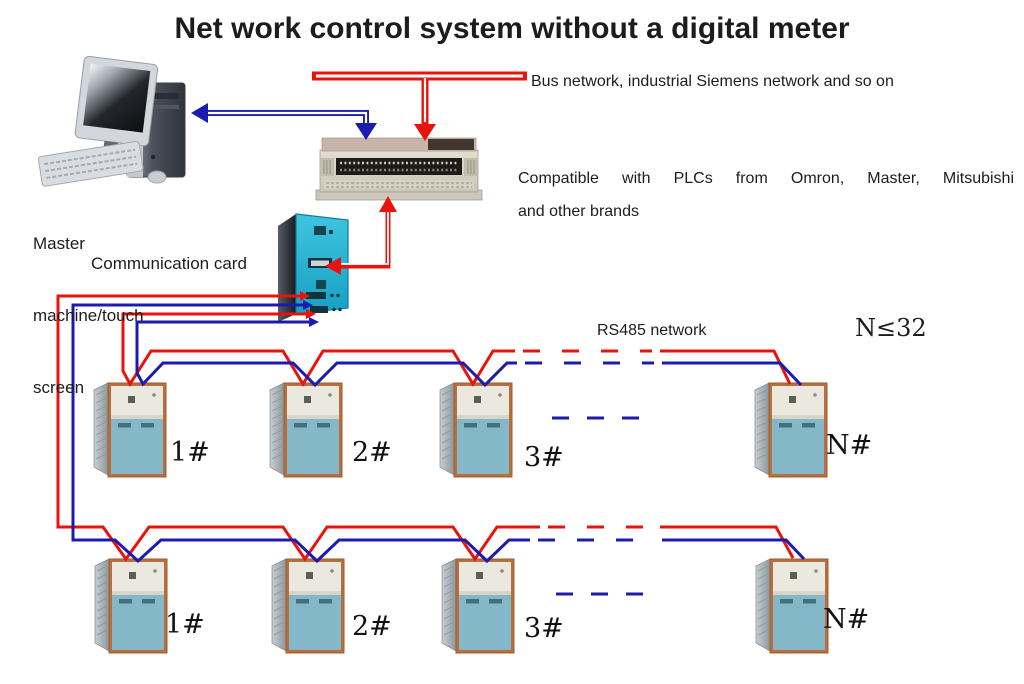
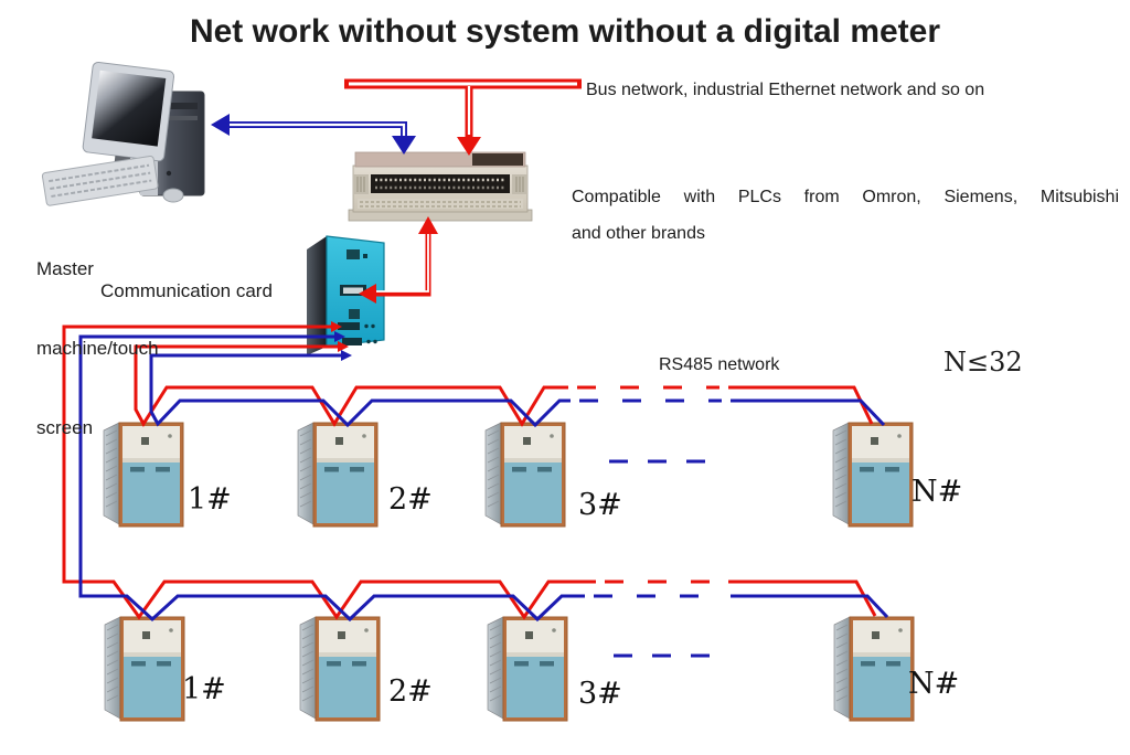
- Net work control system without a digital meter
+ Net work without system without a digital meter
  Master
  machine/touch
  screen
  Communication card
- Bus network, industrial Siemens network and so on
+ Bus network, industrial Ethernet network and so on
- Compatible with PLCs from Omron, Master, Mitsubishi
+ Compatible with PLCs from Omron, Siemens, Mitsubishi
  and other brands
  RS485 network
  N≤32
  1#
  2#
  3#
  N#
  1#
  2#
  3#
  N#
